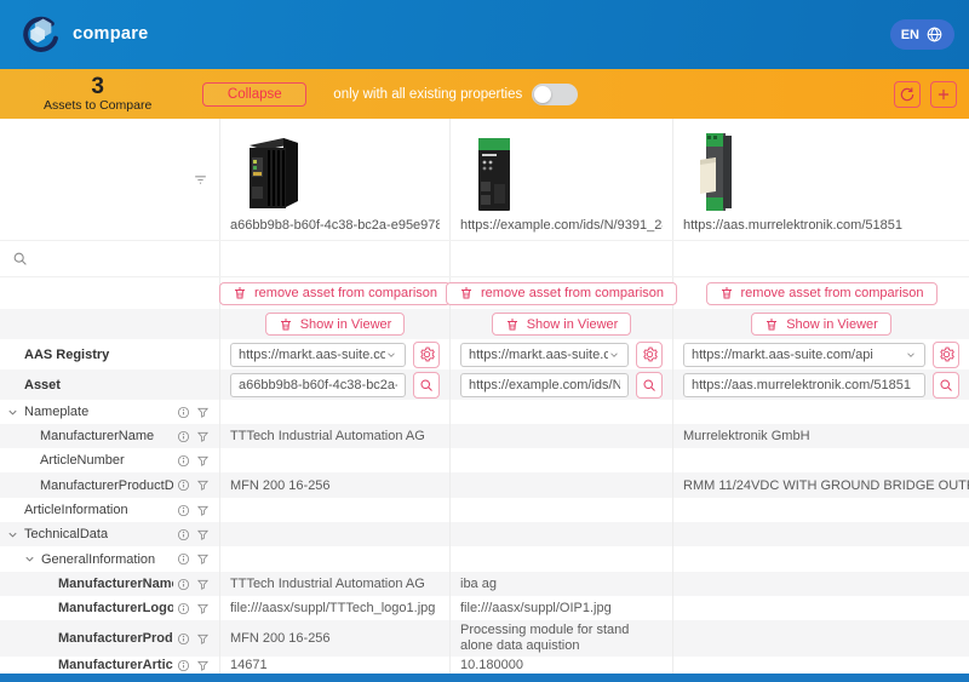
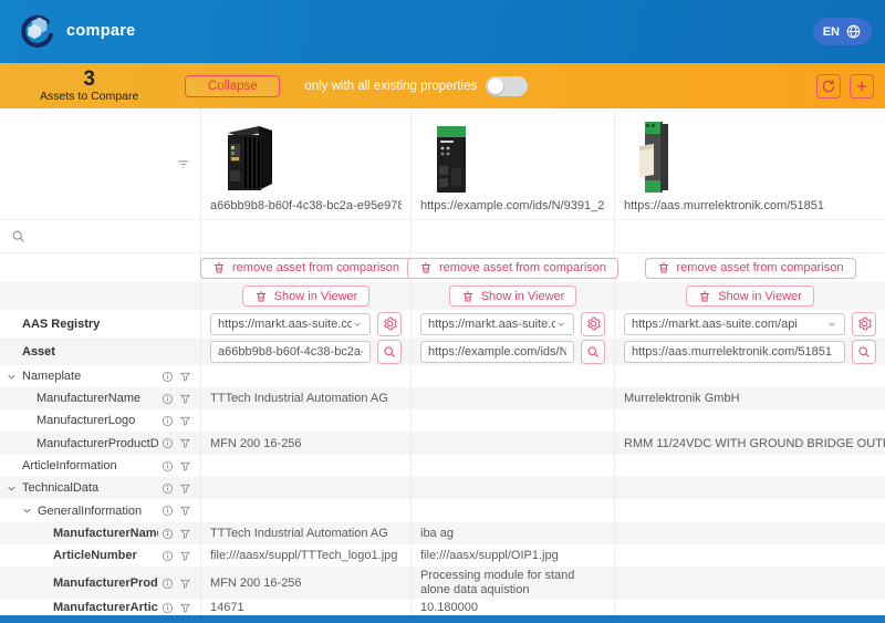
  compare
  EN
  3
  Assets to Compare
  Collapse
  only with all existing properties
  a66bb9b8-b60f-4c38-bc2a-e95e978
  https://example.com/ids/N/9391_2
  https://aas.murrelektronik.com/51851
  remove asset from comparison
  remove asset from comparison
  remove asset from comparison
  Show in Viewer
  Show in Viewer
  Show in Viewer
  AAS Registry
  https://markt.aas-suite.co
  https://markt.aas-suite.c
  https://markt.aas-suite.com/api
  Asset
  a66bb9b8-b60f-4c38-bc2a-
  https://example.com/ids/N
  https://aas.murrelektronik.com/51851
  Nameplate
  ManufacturerName
  TTTech Industrial Automation AG
  Murrelektronik GmbH
- ArticleNumber
+ ManufacturerLogo
  ManufacturerProductD
  MFN 200 16-256
  RMM 11/24VDC WITH GROUND BRIDGE OUT
  ArticleInformation
  TechnicalData
  GeneralInformation
  ManufacturerNam
  TTTech Industrial Automation AG
  iba ag
- ManufacturerLogo
+ ArticleNumber
  file:///aasx/suppl/TTTech_logo1.jpg
  file:///aasx/suppl/OIP1.jpg
  MFN 200 16-256
  Processing module for stand alone data aquistion
  ManufacturerArtic
  14671
  10.180000
